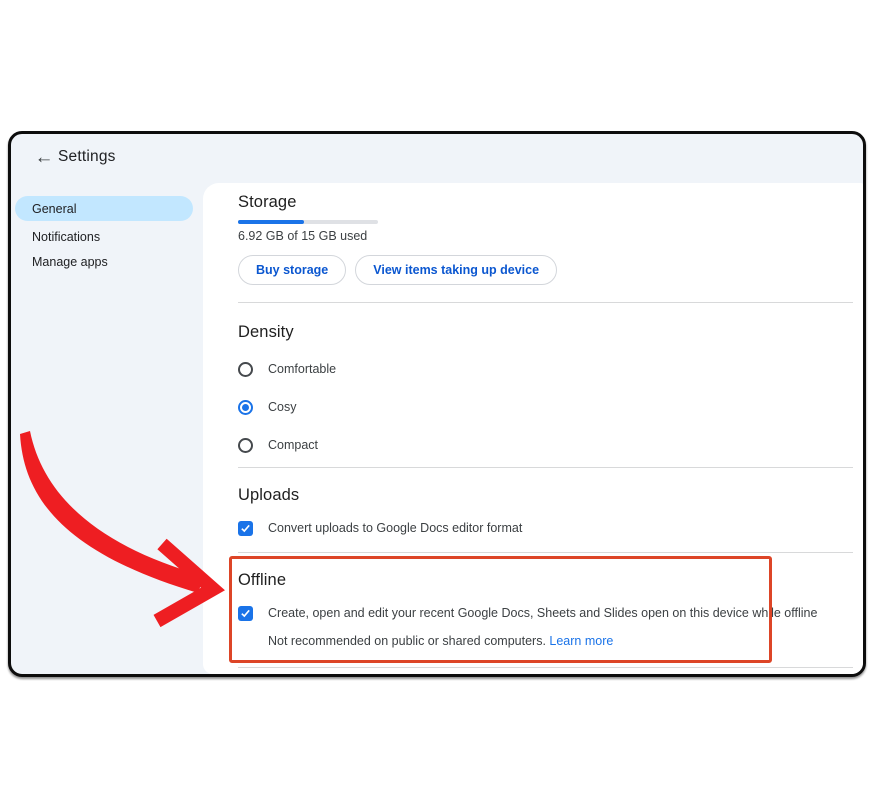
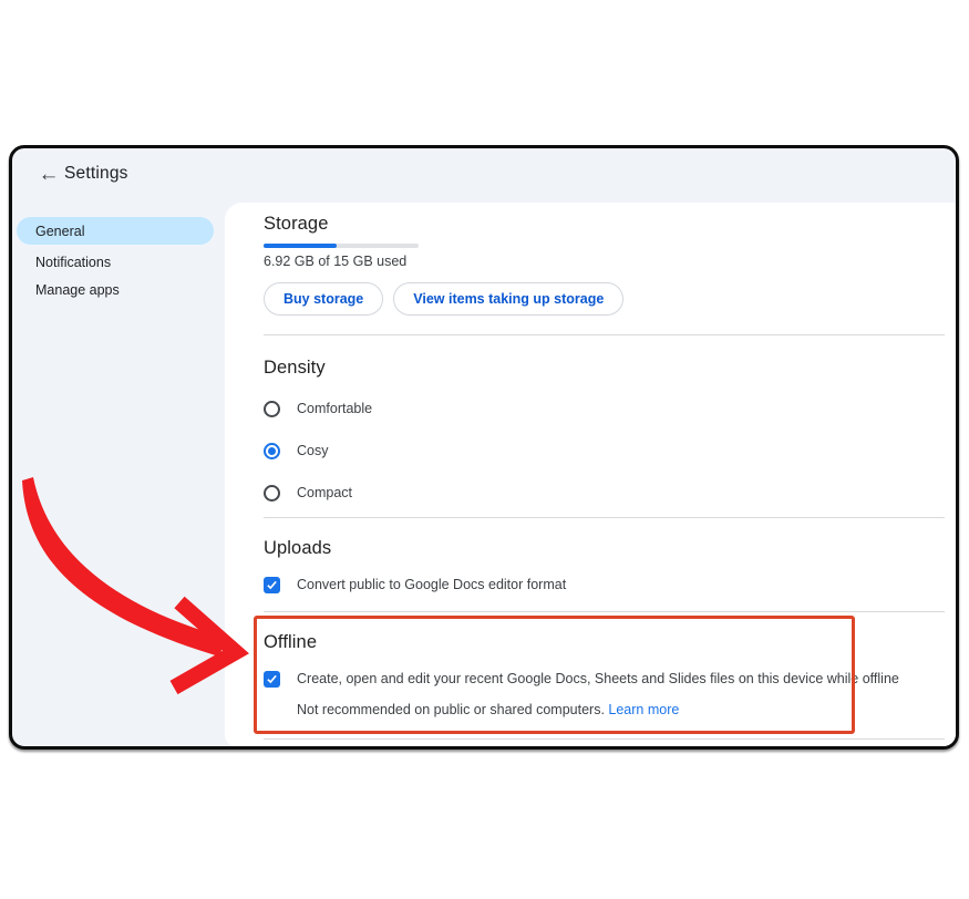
  ←
  Settings
  General
  Notifications
  Manage apps
  Storage
  6.92 GB of 15 GB used
  Buy storage
- View items taking up device
+ View items taking up storage
  Density
  Comfortable
  Cosy
  Compact
  Uploads
- Convert uploads to Google Docs editor format
+ Convert public to Google Docs editor format
  Offline
- Create, open and edit your recent Google Docs, Sheets and Slides open on this device while offline
+ Create, open and edit your recent Google Docs, Sheets and Slides files on this device while offline
  Not recommended on public or shared computers. Learn more
